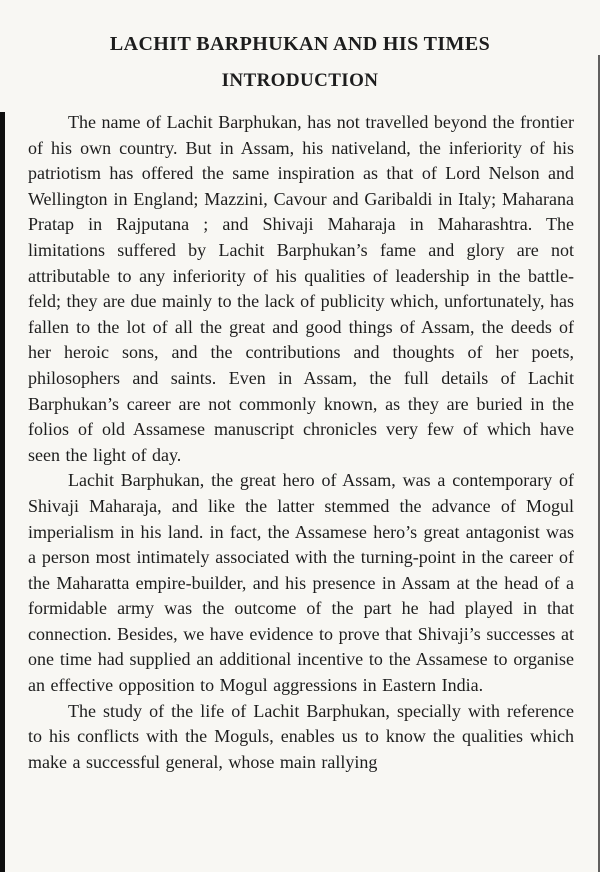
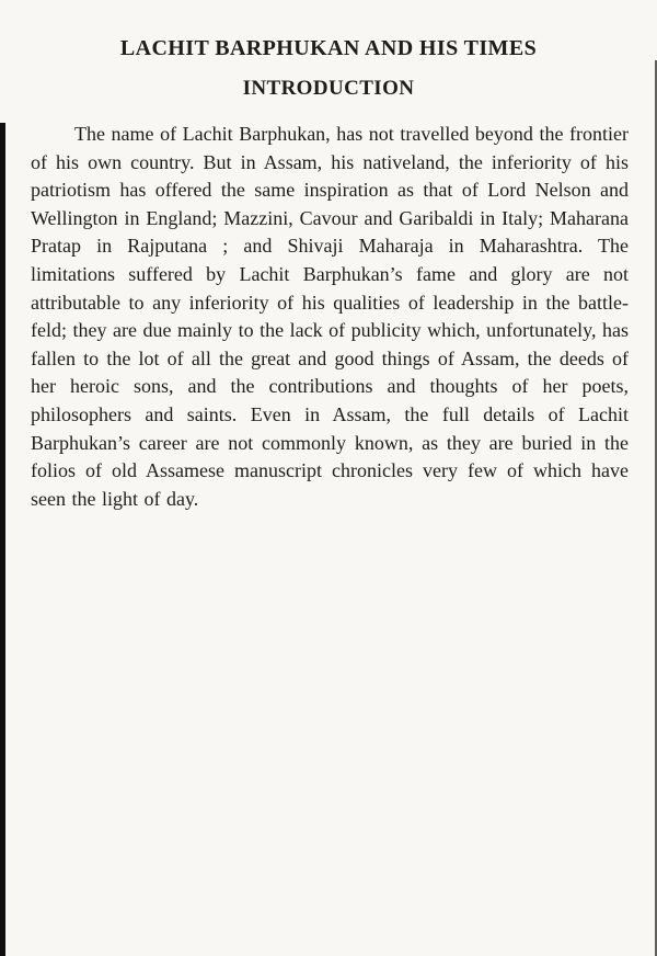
  LACHIT BARPHUKAN AND HIS TIMES
  INTRODUCTION
  The name of Lachit Barphukan, has not travelled beyond the frontier of his own country. But in Assam, his nativeland, the inferiority of his patriotism has offered the same inspiration as that of Lord Nelson and Wellington in England; Mazzini, Cavour and Garibaldi in Italy; Maharana Pratap in Rajputana ; and Shivaji Maharaja in Maharashtra. The limitations suffered by Lachit Barphukan’s fame and glory are not attributable to any inferiority of his qualities of leadership in the battle-feld; they are due mainly to the lack of publicity which, unfortunately, has fallen to the lot of all the great and good things of Assam, the deeds of her heroic sons, and the contributions and thoughts of her poets, philosophers and saints. Even in Assam, the full details of Lachit Barphukan’s career are not commonly known, as they are buried in the folios of old Assamese manuscript chronicles very few of which have seen the light of day.
- Lachit Barphukan, the great hero of Assam, was a contemporary of Shivaji Maharaja, and like the latter stemmed the advance of Mogul imperialism in his land. in fact, the Assamese hero’s great antagonist was a person most intimately associated with the turning-point in the career of the Maharatta empire-builder, and his presence in Assam at the head of a formidable army was the outcome of the part he had played in that connection. Besides, we have evidence to prove that Shivaji’s successes at one time had supplied an additional incentive to the Assamese to organise an effective opposition to Mogul aggressions in Eastern India.
- The study of the life of Lachit Barphukan, specially with reference to his conflicts with the Moguls, enables us to know the qualities which make a successful general, whose main rallying
